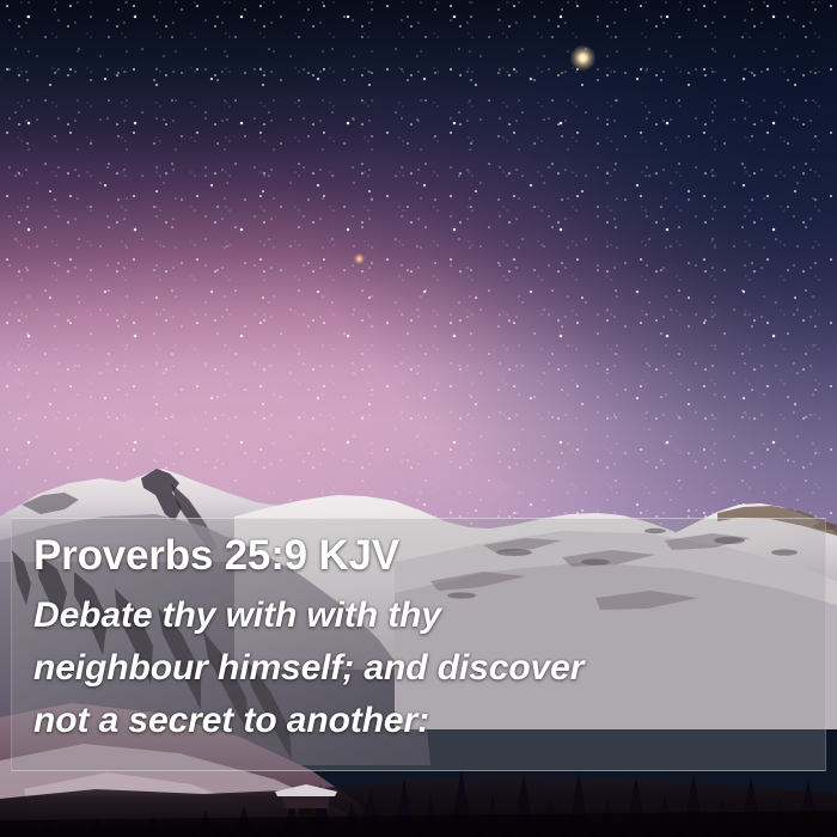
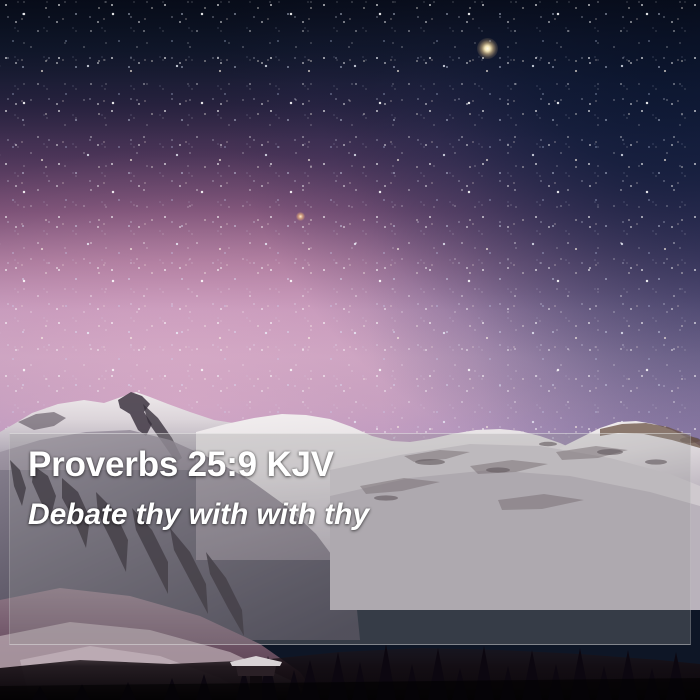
  Proverbs 25:9 KJV
  Debate thy with with thy
- neighbour himself; and discover
- not a secret to another:
